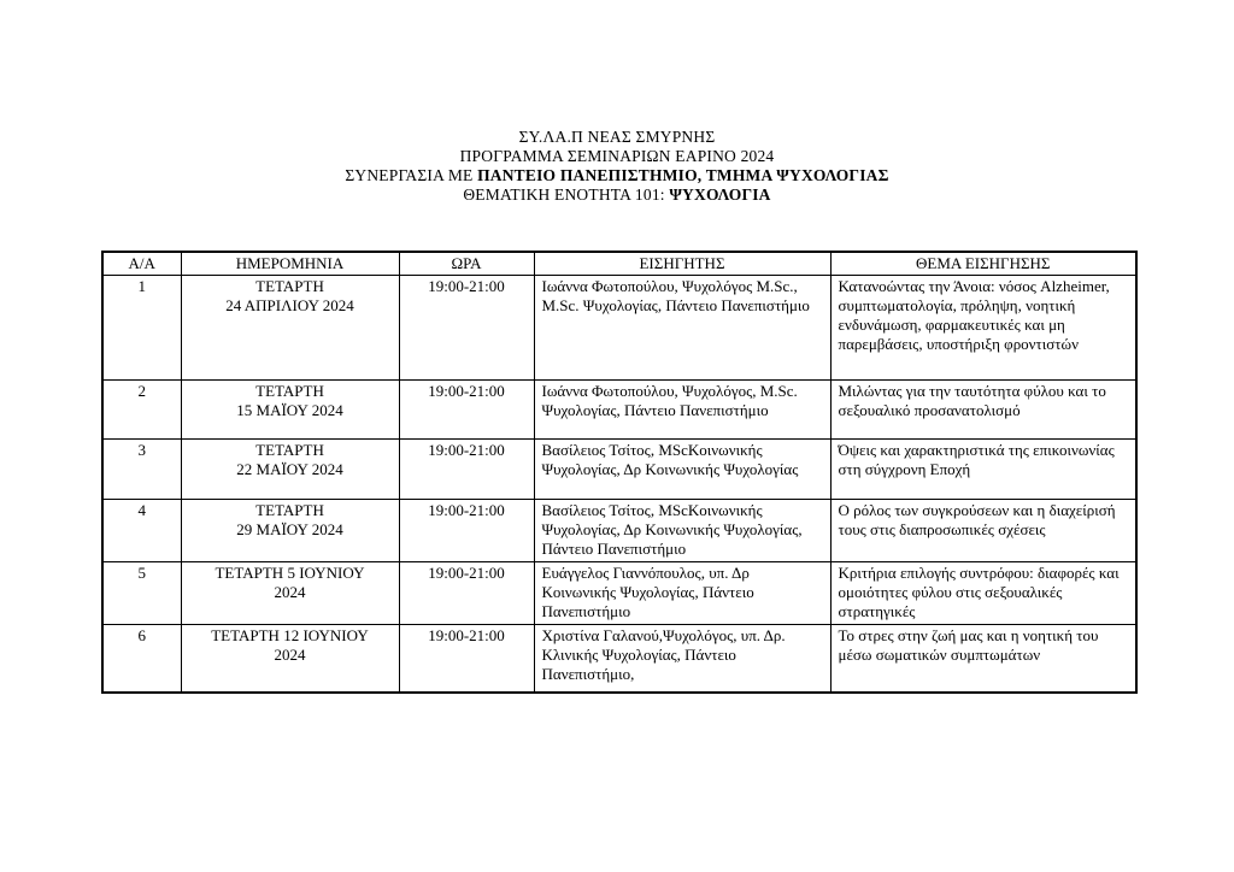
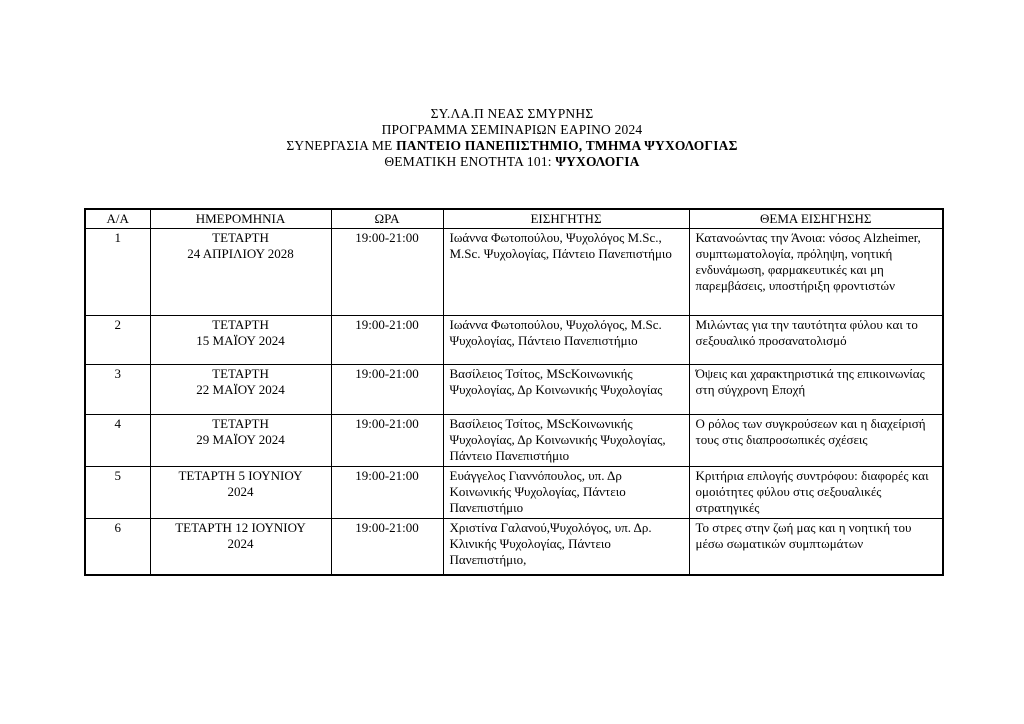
  ΣΥ.ΛΑ.Π ΝΕΑΣ ΣΜΥΡΝΗΣ
  ΠΡΟΓΡΑΜΜΑ ΣΕΜΙΝΑΡΙΩΝ ΕΑΡΙΝΟ 2024
  ΣΥΝΕΡΓΑΣΙΑ ΜΕ ΠΑΝΤΕΙΟ ΠΑΝΕΠΙΣΤΗΜΙΟ, ΤΜΗΜΑ ΨΥΧΟΛΟΓΙΑΣ
  ΘΕΜΑΤΙΚΗ ΕΝΟΤΗΤΑ 101: ΨΥΧΟΛΟΓΙΑ
  Α/Α	ΗΜΕΡΟΜΗΝΙΑ	ΩΡΑ	ΕΙΣΗΓΗΤΗΣ	ΘΕΜΑ ΕΙΣΗΓΗΣΗΣ
- 1	ΤΕΤΑΡΤΗ 24 ΑΠΡΙΛΙΟΥ 2024	19:00-21:00	Ιωάννα Φωτοπούλου, Ψυχολόγος M.Sc., M.Sc. Ψυχολογίας, Πάντειο Πανεπιστήμιο	Κατανοώντας την Άνοια: νόσος Alzheimer, συμπτωματολογία, πρόληψη, νοητική ενδυνάμωση, φαρμακευτικές και μη παρεμβάσεις, υποστήριξη φροντιστών
+ 1	ΤΕΤΑΡΤΗ 24 ΑΠΡΙΛΙΟΥ 2028	19:00-21:00	Ιωάννα Φωτοπούλου, Ψυχολόγος M.Sc., M.Sc. Ψυχολογίας, Πάντειο Πανεπιστήμιο	Κατανοώντας την Άνοια: νόσος Alzheimer, συμπτωματολογία, πρόληψη, νοητική ενδυνάμωση, φαρμακευτικές και μη παρεμβάσεις, υποστήριξη φροντιστών
  2	ΤΕΤΑΡΤΗ 15 ΜΑΪΟΥ 2024	19:00-21:00	Ιωάννα Φωτοπούλου, Ψυχολόγος, M.Sc. Ψυχολογίας, Πάντειο Πανεπιστήμιο	Μιλώντας για την ταυτότητα φύλου και το σεξουαλικό προσανατολισμό
  3	ΤΕΤΑΡΤΗ 22 ΜΑΪΟΥ 2024	19:00-21:00	Βασίλειος Τσίτος, MScΚοινωνικής Ψυχολογίας, Δρ Κοινωνικής Ψυχολογίας	Όψεις και χαρακτηριστικά της επικοινωνίας στη σύγχρονη Εποχή
  4	ΤΕΤΑΡΤΗ 29 ΜΑΪΟΥ 2024	19:00-21:00	Βασίλειος Τσίτος, MScΚοινωνικής Ψυχολογίας, Δρ Κοινωνικής Ψυχολογίας, Πάντειο Πανεπιστήμιο	Ο ρόλος των συγκρούσεων και η διαχείρισή τους στις διαπροσωπικές σχέσεις
  5	ΤΕΤΑΡΤΗ 5 ΙΟΥΝΙΟΥ 2024	19:00-21:00	Ευάγγελος Γιαννόπουλος, υπ. Δρ Κοινωνικής Ψυχολογίας, Πάντειο Πανεπιστήμιο	Κριτήρια επιλογής συντρόφου: διαφορές και ομοιότητες φύλου στις σεξουαλικές στρατηγικές
  6	ΤΕΤΑΡΤΗ 12 ΙΟΥΝΙΟΥ 2024	19:00-21:00	Χριστίνα Γαλανού,Ψυχολόγος, υπ. Δρ. Κλινικής Ψυχολογίας, Πάντειο Πανεπιστήμιο,	Το στρες στην ζωή μας και η νοητική του μέσω σωματικών συμπτωμάτων
